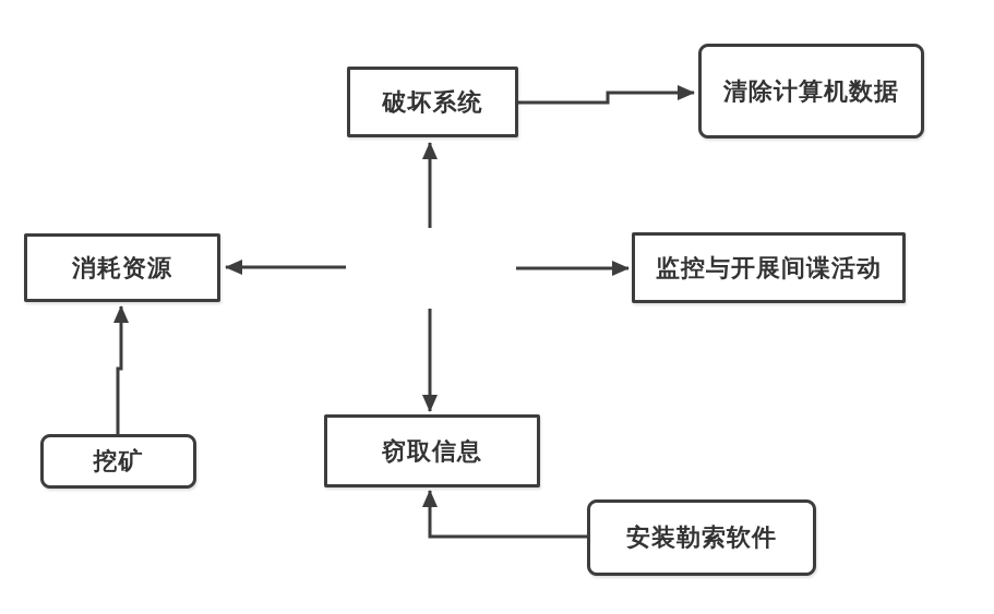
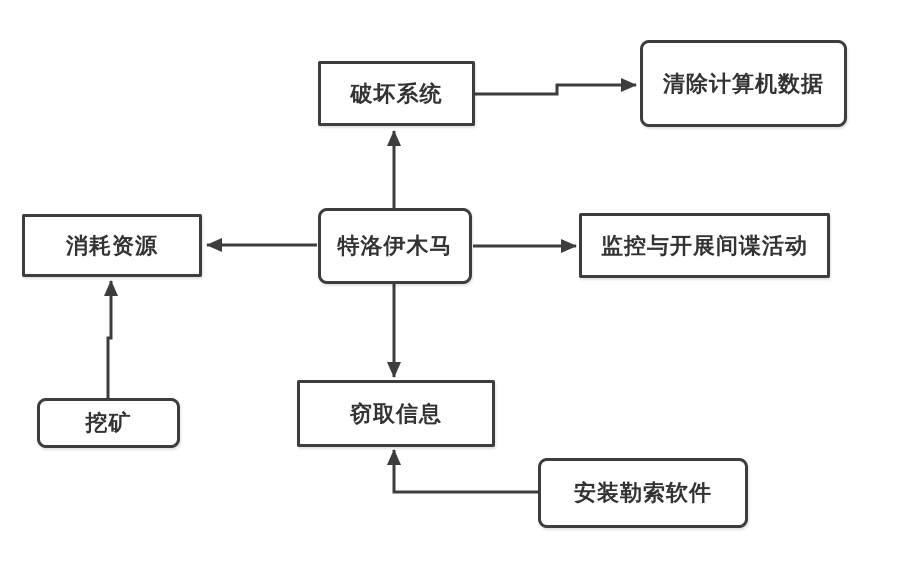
  破坏系统
  清除计算机数据
+ 特洛伊木马
  消耗资源
  监控与开展间谍活动
  挖矿
  窃取信息
  安装勒索软件
